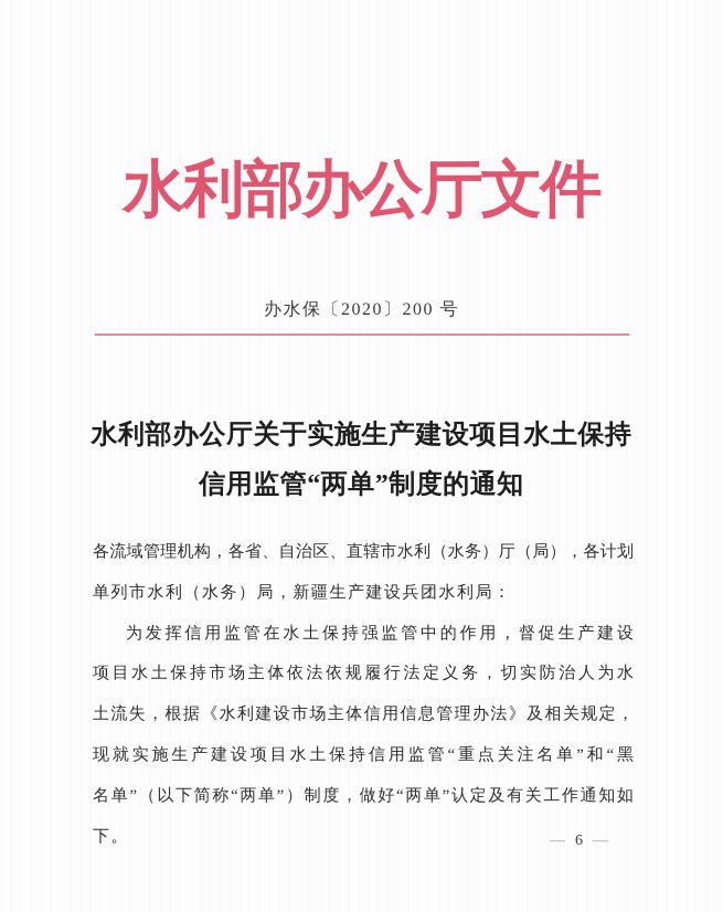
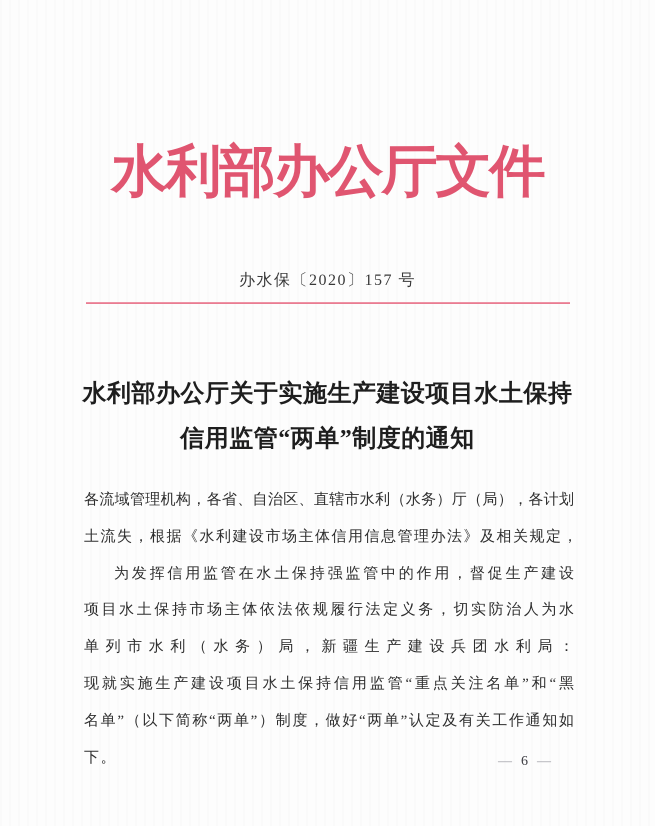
  水利部办公厅文件
- 办水保〔2020〕200 号
+ 办水保〔2020〕157 号
  水利部办公厅关于实施生产建设项目水土保持
  信用监管“两单”制度的通知
  各流域管理机构，各省、自治区、直辖市水利（水务）厅（局），各计划
- 单列市水利（水务）局，新疆生产建设兵团水利局：
+ 土流失，根据《水利建设市场主体信用信息管理办法》及相关规定，
  为发挥信用监管在水土保持强监管中的作用，督促生产建设
  项目水土保持市场主体依法依规履行法定义务，切实防治人为水
- 土流失，根据《水利建设市场主体信用信息管理办法》及相关规定，
+ 单列市水利（水务）局，新疆生产建设兵团水利局：
  现就实施生产建设项目水土保持信用监管“重点关注名单”和“黑
  名单”（以下简称“两单”）制度，做好“两单”认定及有关工作通知如
  下。
  —
  6
  —
